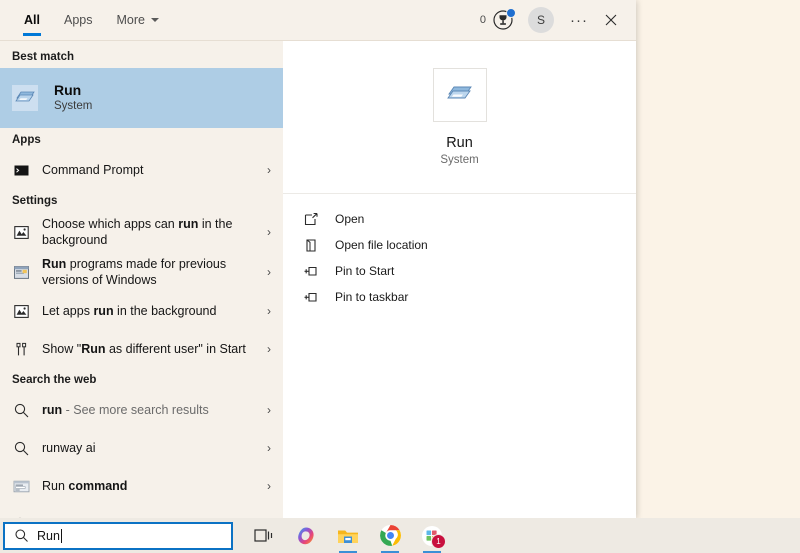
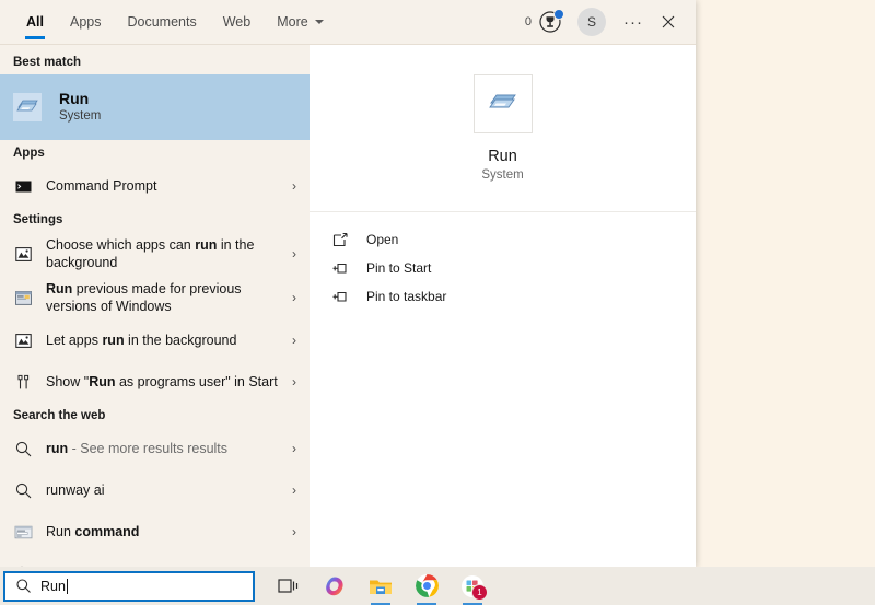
  All
  Apps
+ Documents
+ Web
  More
  0
  S
  ···
  Best match
  Run
  System
  Apps
  Command Prompt
  ›
  Settings
  Choose which apps can run in the background
  ›
- Run programs made for previous versions of Windows
+ Run previous made for previous versions of Windows
  ›
  Let apps run in the background
  ›
- Show "Run as different user" in Start
+ Show "Run as programs user" in Start
  ›
  Search the web
- run - See more search results
+ run - See more results results
  ›
  runway ai
  ›
  Run command
  ›
  Run
  System
  Open
- Open file location
  Pin to Start
  Pin to taskbar
  Run
  1
